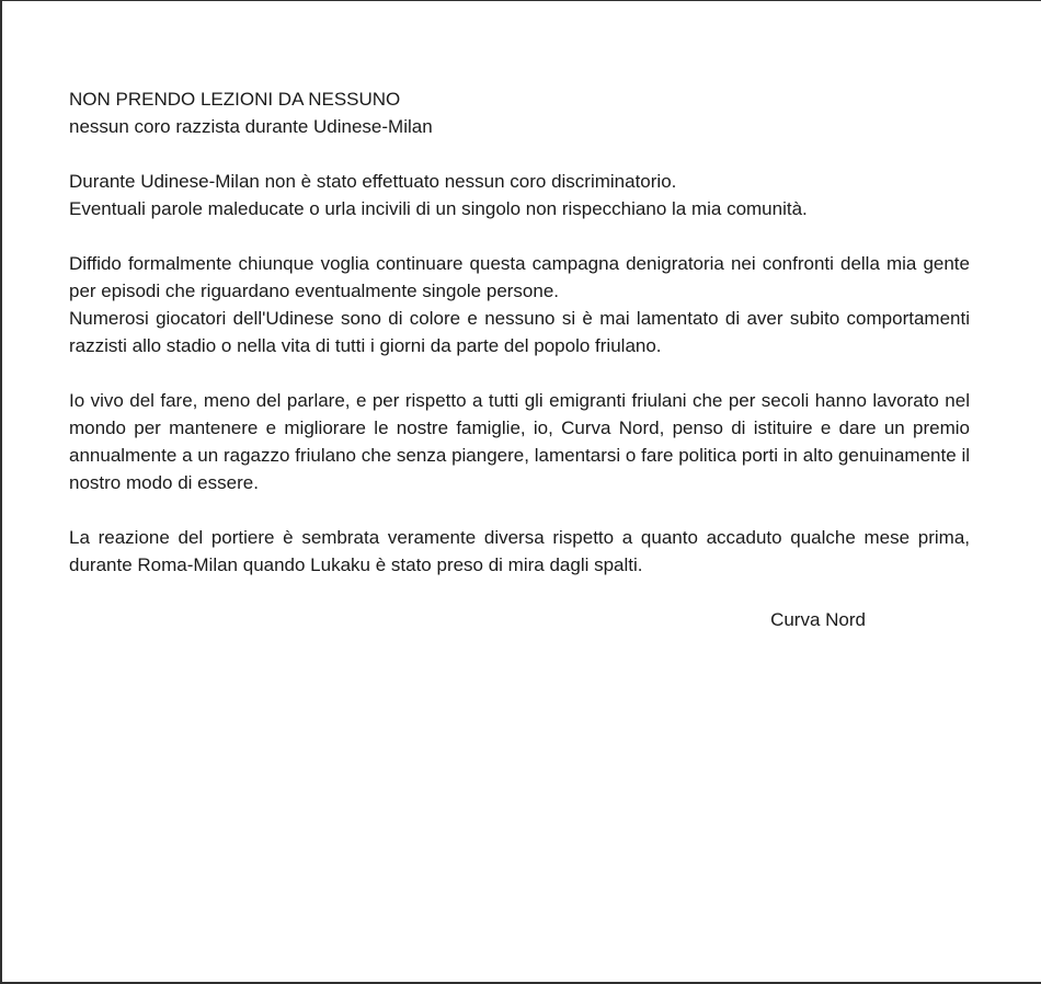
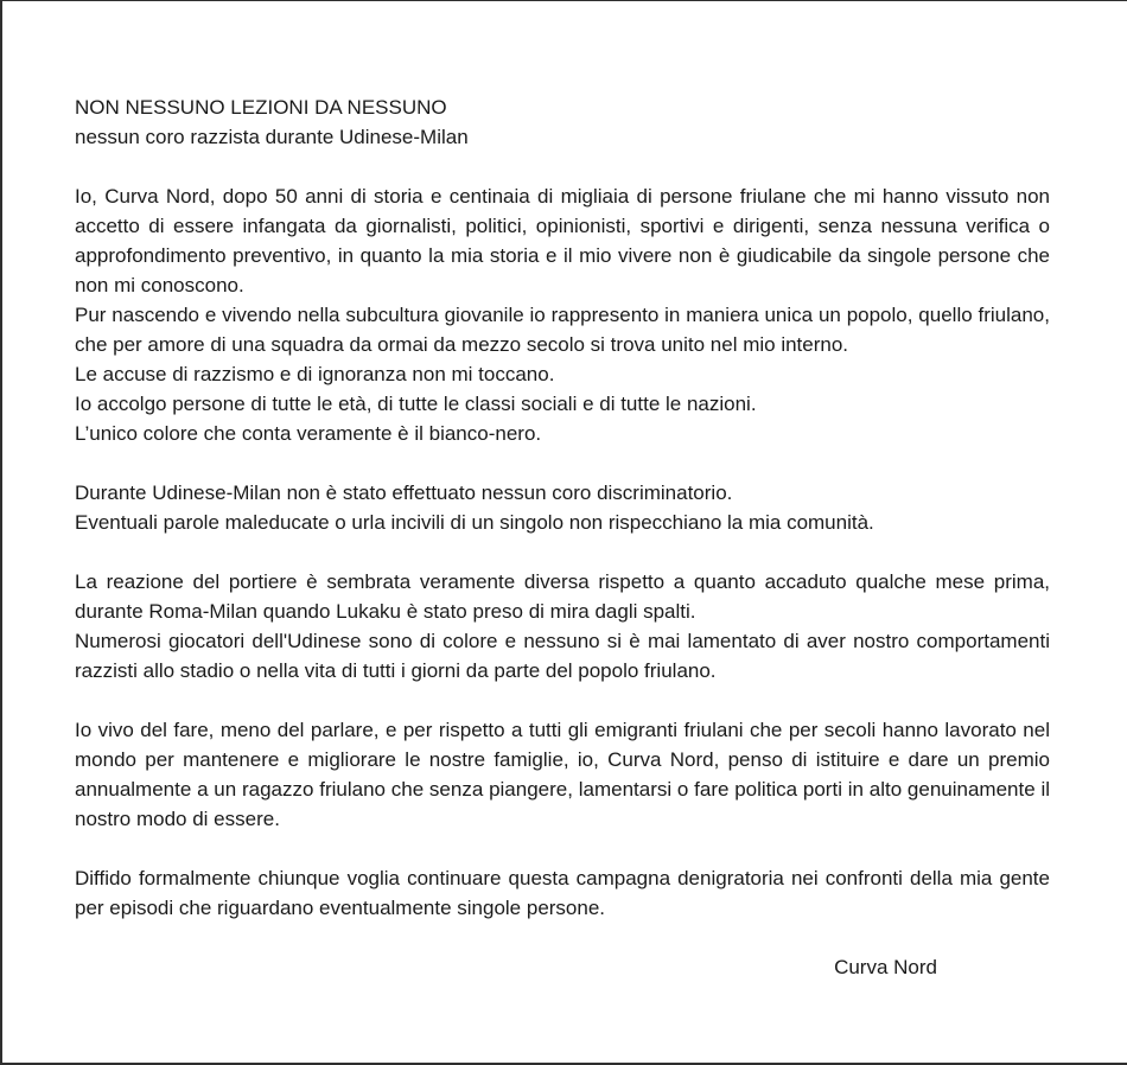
- NON PRENDO LEZIONI DA NESSUNO
+ NON NESSUNO LEZIONI DA NESSUNO
  nessun coro razzista durante Udinese-Milan
+ Io, Curva Nord, dopo 50 anni di storia e centinaia di migliaia di persone friulane che mi hanno vissuto non accetto di essere infangata da giornalisti, politici, opinionisti, sportivi e dirigenti, senza nessuna verifica o approfondimento preventivo, in quanto la mia storia e il mio vivere non è giudicabile da singole persone che non mi conoscono.
+ Pur nascendo e vivendo nella subcultura giovanile io rappresento in maniera unica un popolo, quello friulano, che per amore di una squadra da ormai da mezzo secolo si trova unito nel mio interno.
+ Le accuse di razzismo e di ignoranza non mi toccano.
+ Io accolgo persone di tutte le età, di tutte le classi sociali e di tutte le nazioni.
+ L’unico colore che conta veramente è il bianco-nero.
  Durante Udinese-Milan non è stato effettuato nessun coro discriminatorio.
  Eventuali parole maleducate o urla incivili di un singolo non rispecchiano la mia comunità.
- Diffido formalmente chiunque voglia continuare questa campagna denigratoria nei confronti della mia gente per episodi che riguardano eventualmente singole persone.
+ La reazione del portiere è sembrata veramente diversa rispetto a quanto accaduto qualche mese prima, durante Roma-Milan quando Lukaku è stato preso di mira dagli spalti.
- Numerosi giocatori dell'Udinese sono di colore e nessuno si è mai lamentato di aver subito comportamenti razzisti allo stadio o nella vita di tutti i giorni da parte del popolo friulano.
+ Numerosi giocatori dell'Udinese sono di colore e nessuno si è mai lamentato di aver nostro comportamenti razzisti allo stadio o nella vita di tutti i giorni da parte del popolo friulano.
  Io vivo del fare, meno del parlare, e per rispetto a tutti gli emigranti friulani che per secoli hanno lavorato nel mondo per mantenere e migliorare le nostre famiglie, io, Curva Nord, penso di istituire e dare un premio annualmente a un ragazzo friulano che senza piangere, lamentarsi o fare politica porti in alto genuinamente il nostro modo di essere.
- La reazione del portiere è sembrata veramente diversa rispetto a quanto accaduto qualche mese prima, durante Roma-Milan quando Lukaku è stato preso di mira dagli spalti.
+ Diffido formalmente chiunque voglia continuare questa campagna denigratoria nei confronti della mia gente per episodi che riguardano eventualmente singole persone.
  Curva Nord
